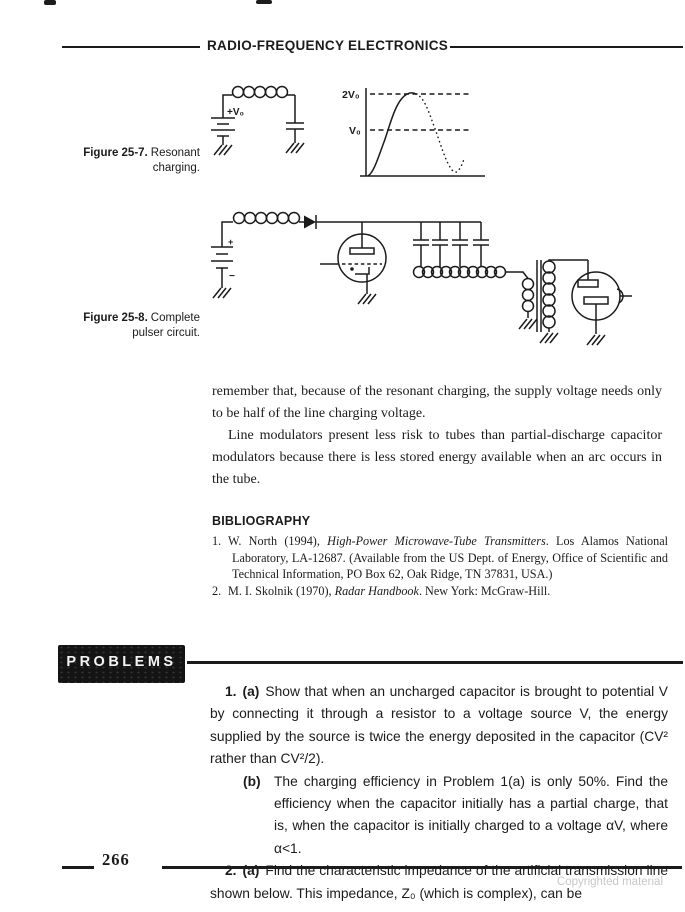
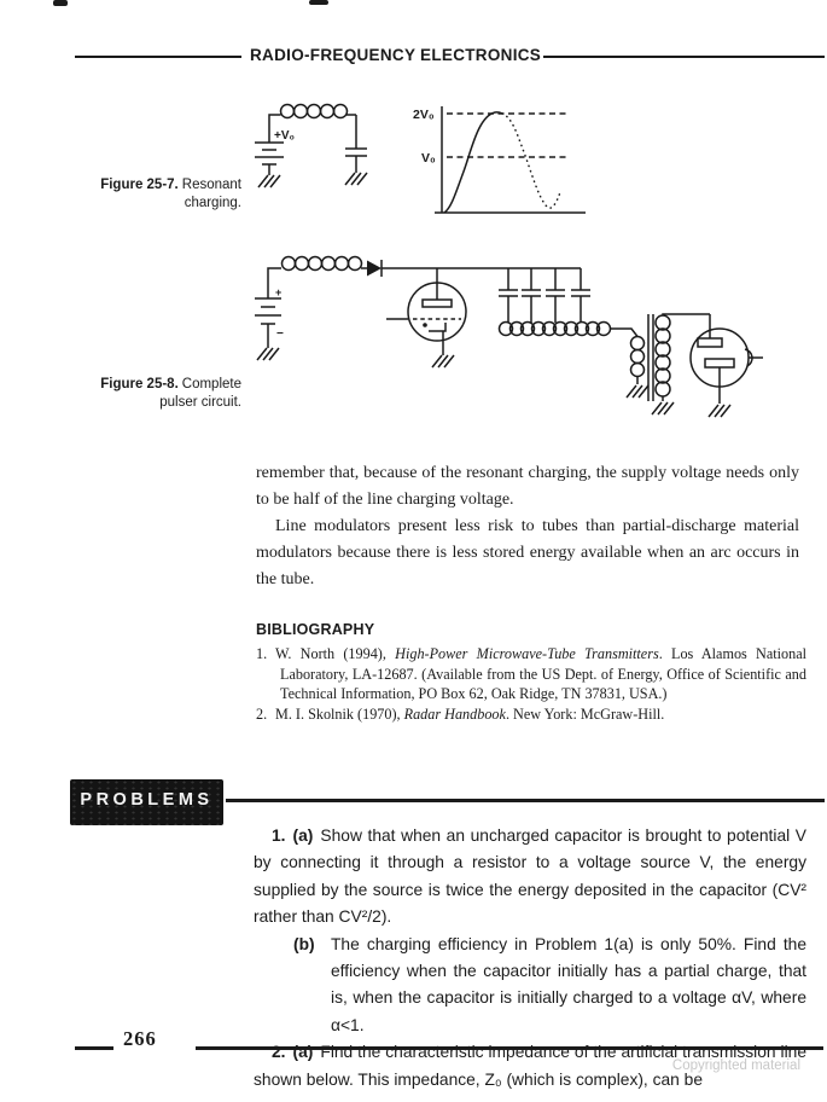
  RADIO-FREQUENCY ELECTRONICS
  Figure 25-7. Resonant charging.
  +V₀
  2V₀
  V₀
  +
  −
  Figure 25-8. Complete pulser circuit.
  remember that, because of the resonant charging, the supply voltage needs only to be half of the line charging voltage.
- Line modulators present less risk to tubes than partial-discharge capacitor modulators because there is less stored energy available when an arc occurs in the tube.
+ Line modulators present less risk to tubes than partial-discharge material modulators because there is less stored energy available when an arc occurs in the tube.
  BIBLIOGRAPHY
  1. W. North (1994), High-Power Microwave-Tube Transmitters. Los Alamos National Laboratory, LA-12687. (Available from the US Dept. of Energy, Office of Scientific and Technical Information, PO Box 62, Oak Ridge, TN 37831, USA.)
  2. M. I. Skolnik (1970), Radar Handbook. New York: McGraw-Hill.
  PROBLEMS
  1. (a) Show that when an uncharged capacitor is brought to potential V by connecting it through a resistor to a voltage source V, the energy supplied by the source is twice the energy deposited in the capacitor (CV² rather than CV²/2).
  (b) The charging efficiency in Problem 1(a) is only 50%. Find the efficiency when the capacitor initially has a partial charge, that is, when the capacitor is initially charged to a voltage αV, where α<1.
  2. (a) Find the characteristic impedance of the artificial transmission line shown below. This impedance, Z₀ (which is complex), can be
  266
  Copyrighted material
